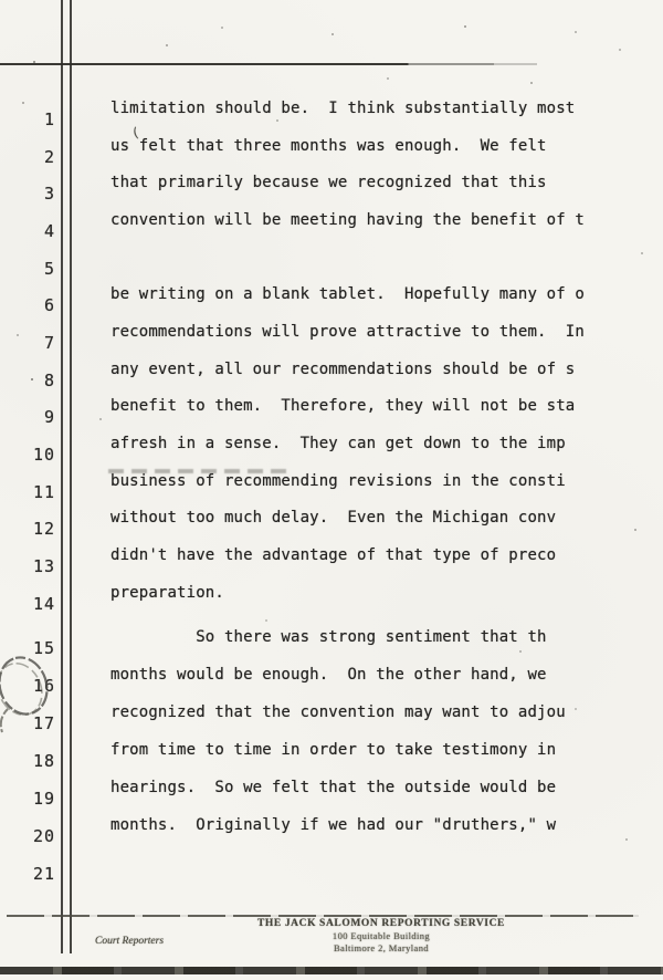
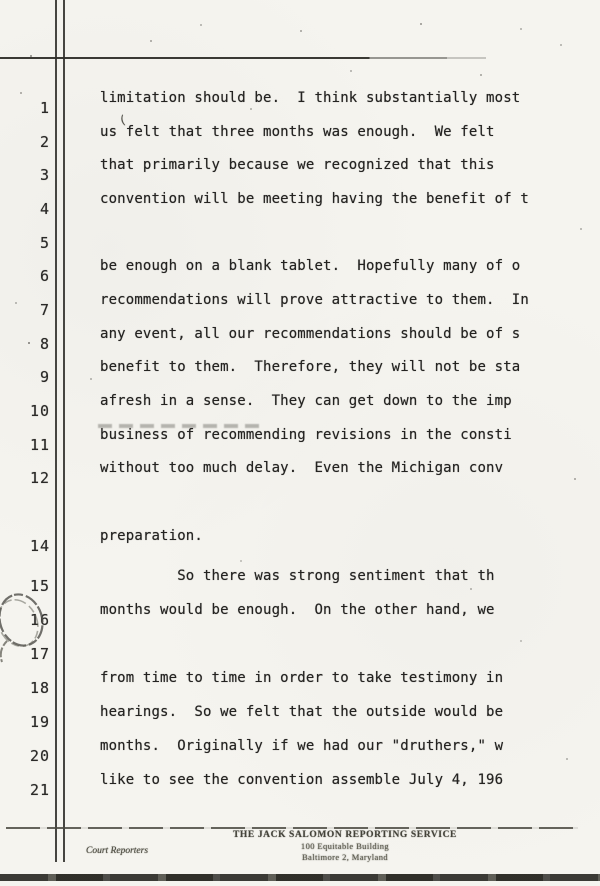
  1
  limitation should be. I think substantially most
  2
  us felt that three months was enough. We felt
  3
  that primarily because we recognized that this
  4
  convention will be meeting having the benefit of t
  5
  6
- be writing on a blank tablet. Hopefully many of o
+ be enough on a blank tablet. Hopefully many of o
  7
  recommendations will prove attractive to them. In
  8
  any event, all our recommendations should be of s
  9
  benefit to them. Therefore, they will not be sta
  10
  afresh in a sense. They can get down to the imp
  11
  business of recommending revisions in the consti
  12
  without too much delay. Even the Michigan conv
- 13
- didn't have the advantage of that type of preco
  14
  preparation.
  15
  So there was strong sentiment that th
  16
  months would be enough. On the other hand, we
  17
- recognized that the convention may want to adjou
  18
  from time to time in order to take testimony in
  19
  hearings. So we felt that the outside would be
  20
  months. Originally if we had our "druthers," w
  21
+ like to see the convention assemble July 4, 196
  Court Reporters
  THE JACK SALOMON REPORTING SERVICE
  100 Equitable Building
  Baltimore 2, Maryland
